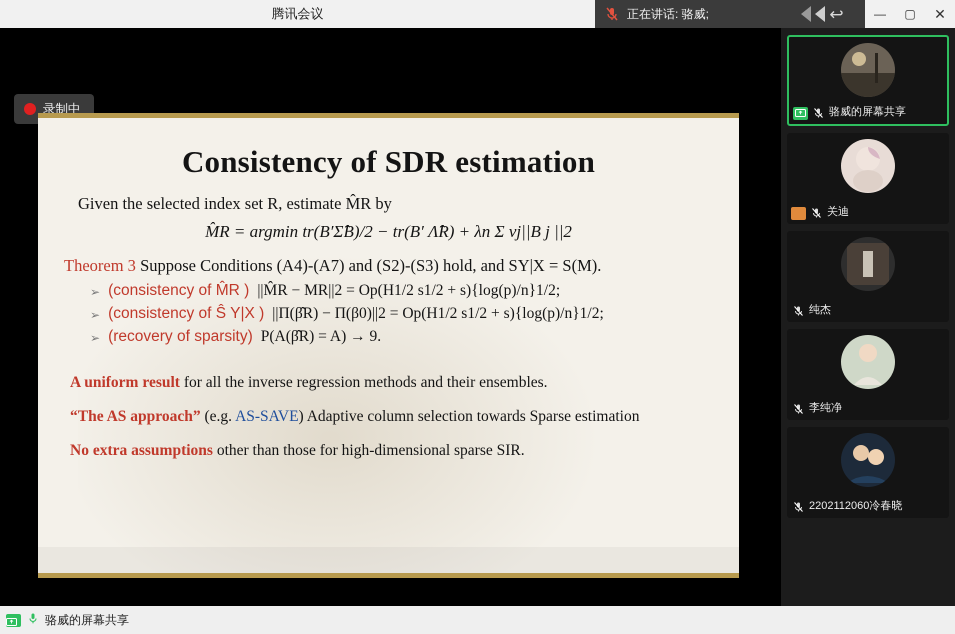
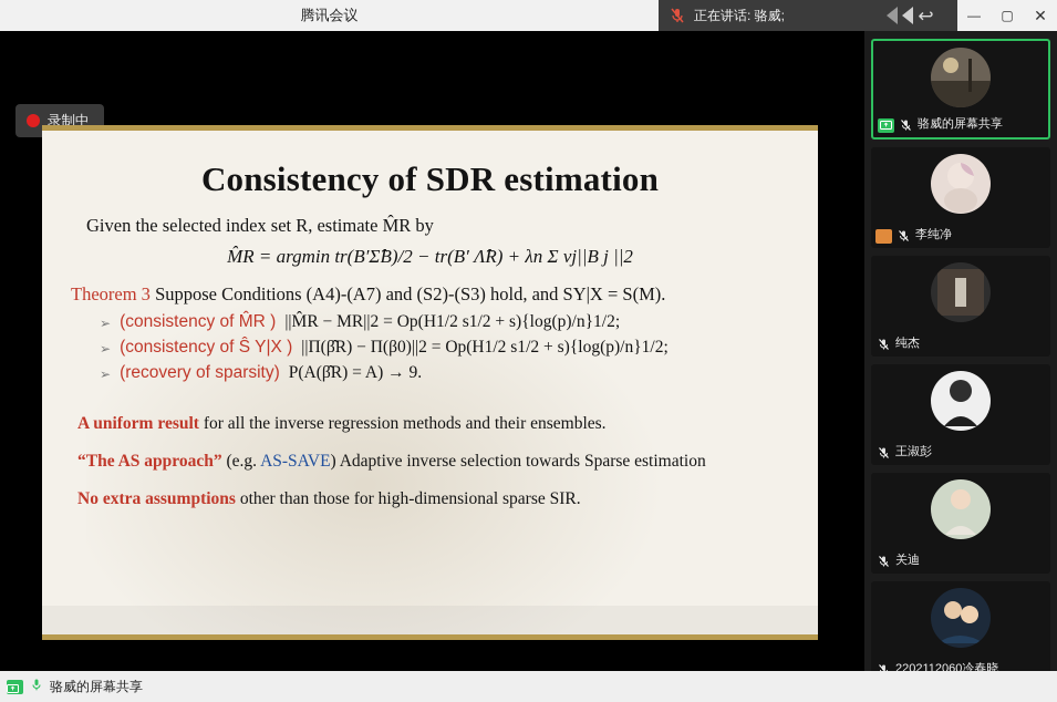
  腾讯会议
  正在讲话: 骆威;
  ↩
  —
  ▢
  ✕
  录制中
  Consistency of SDR estimation
  Given the selected index set R, estimate M̂R by
  M̂R = argmin tr(B′Σ̂B)/2 − tr(B′ Λ̂R) + λn Σ vj||B j ||2
  Theorem 3 Suppose Conditions (A4)-(A7) and (S2)-(S3) hold, and SY|X = S(M).
  ➢
  (consistency of M̂R )
  ||M̂R − MR||2 = Op(H1/2 s1/2 + s){log(p)/n}1/2;
  ➢
  (consistency of Ŝ Y|X )
  ||Π(β̂R) − Π(β0)||2 = Op(H1/2 s1/2 + s){log(p)/n}1/2;
  ➢
  (recovery of sparsity)
  P(A(β̂R) = A) → 9.
  A uniform result for all the inverse regression methods and their ensembles.
- “The AS approach” (e.g. AS-SAVE) Adaptive column selection towards Sparse estimation
+ “The AS approach” (e.g. AS-SAVE) Adaptive inverse selection towards Sparse estimation
  No extra assumptions other than those for high-dimensional sparse SIR.
  骆威的屏幕共享
- 关迪
+ 李纯净
  纯杰
+ 王淑彭
- 李纯净
+ 关迪
  2202112060冷春晓
  骆威的屏幕共享
